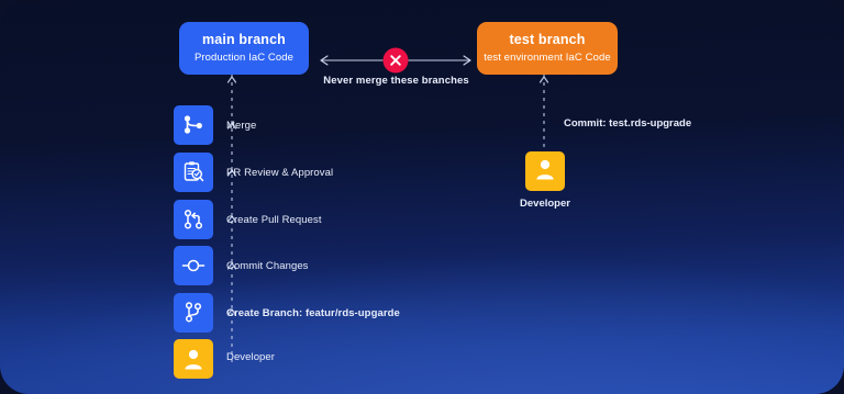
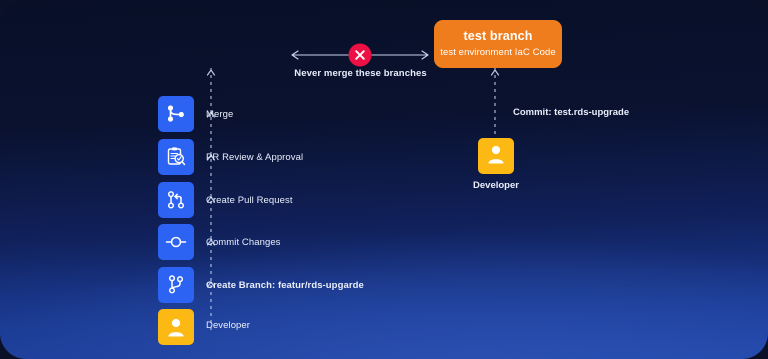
- main branch
- Production IaC Code
  test branch
  test environment IaC Code
  Never merge these branches
  Merge
  PR Review & Approval
  Create Pull Request
  Commit Changes
  Create Branch: featur/rds-upgarde
  Developer
  Commit: test.rds-upgrade
  Developer
